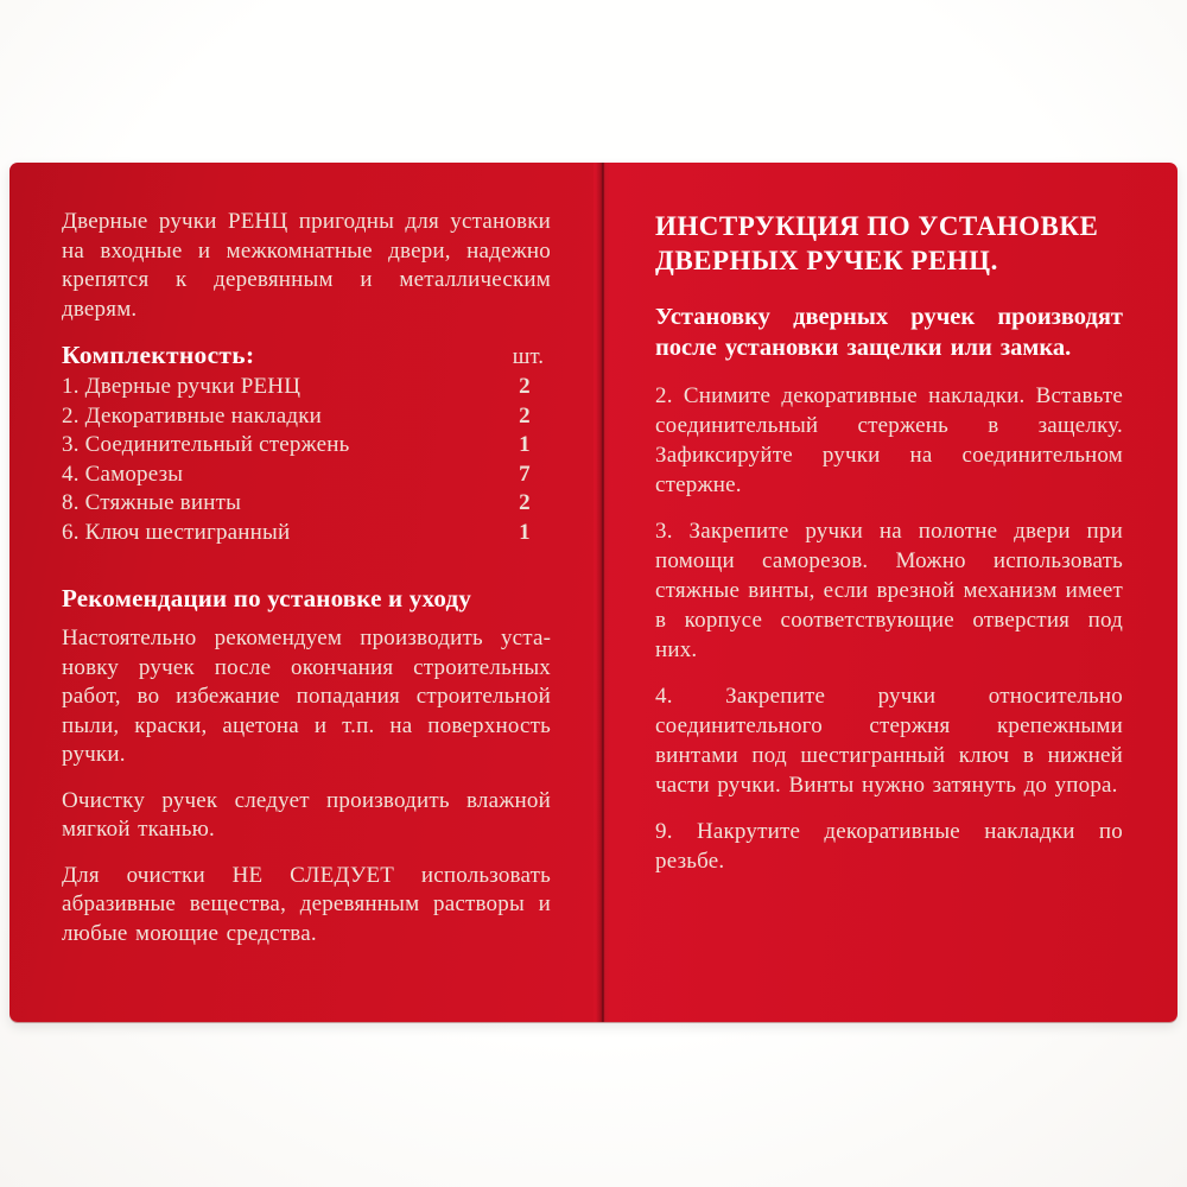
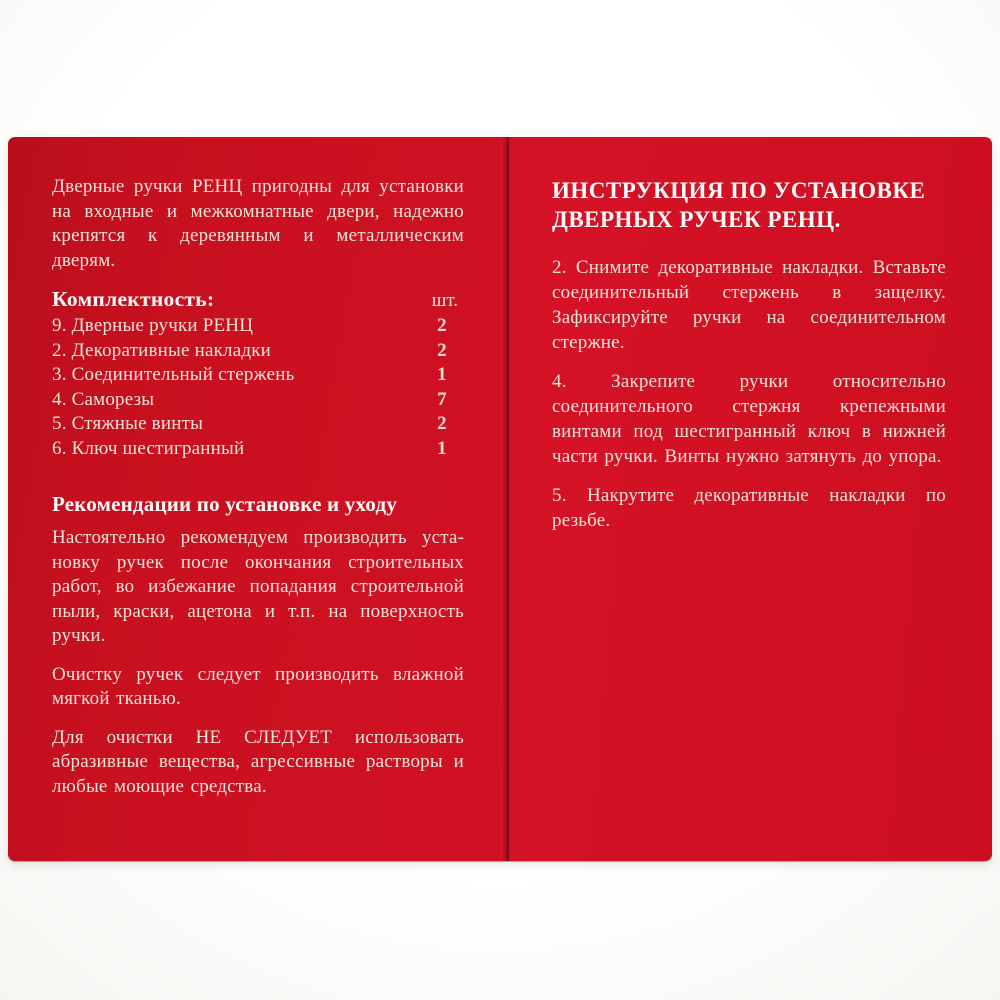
  Дверные ручки РЕНЦ пригодны для уста­новки на входные и межкомнатные двери, надежно крепятся к деревянным и металличе­ским дверям.
  Комплектность:
  шт.
- 1. Дверные ручки РЕНЦ
+ 9. Дверные ручки РЕНЦ
  2
  2. Декоративные накладки
  2
  3. Соединительный стержень
  1
  4. Саморезы
  7
- 8. Стяжные винты
+ 5. Стяжные винты
  2
  6. Ключ шестигранный
  1
  Рекомендации по установке и уходу
  Настоятельно рекомендуем производить уста­новку ручек после окончания строительных работ, во избежание попадания строительной пыли, краски, ацетона и т.п. на поверхность ручки.
  Очистку ручек следует производить влажной мягкой тканью.
- Для очистки НЕ СЛЕДУЕТ использовать абразивные вещества, деревянным растворы и любые моющие средства.
+ Для очистки НЕ СЛЕДУЕТ использовать абразивные вещества, агрессивные растворы и любые моющие средства.
  ИНСТРУКЦИЯ ПО УСТАНОВКЕ ДВЕРНЫХ РУЧЕК РЕНЦ.
- Установку дверных ручек производят после установки защелки или замка.
  2. Снимите декоративные накладки. Вставьте соединительный стержень в защелку. Зафикси­руйте ручки на соединительном стержне.
- 3. Закрепите ручки на полотне двери при помощи саморезов. Можно использовать стяжные винты, если врезной механизм имеет в корпусе соответствующие отверстия под них.
  4. Закрепите ручки относительно соединитель­ного стержня крепежными винтами под шести­гранный ключ в нижней части ручки. Винты нужно затянуть до упора.
- 9. Накрутите декоративные накладки по резьбе.
+ 5. Накрутите декоративные накладки по резьбе.
